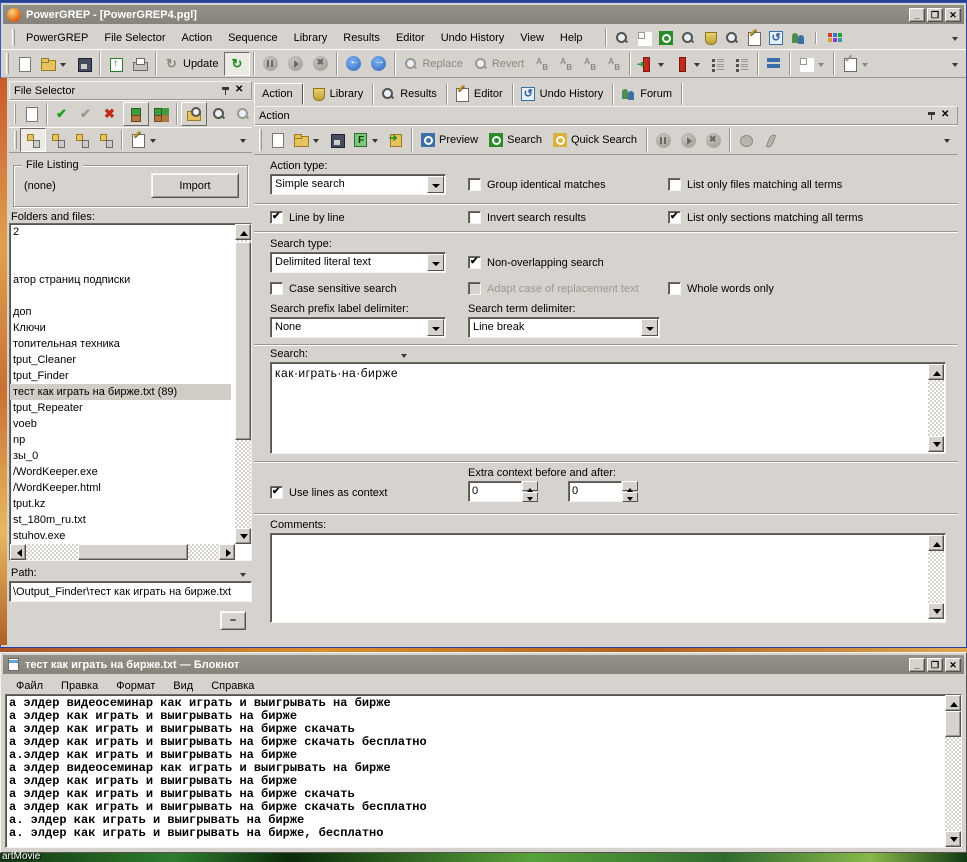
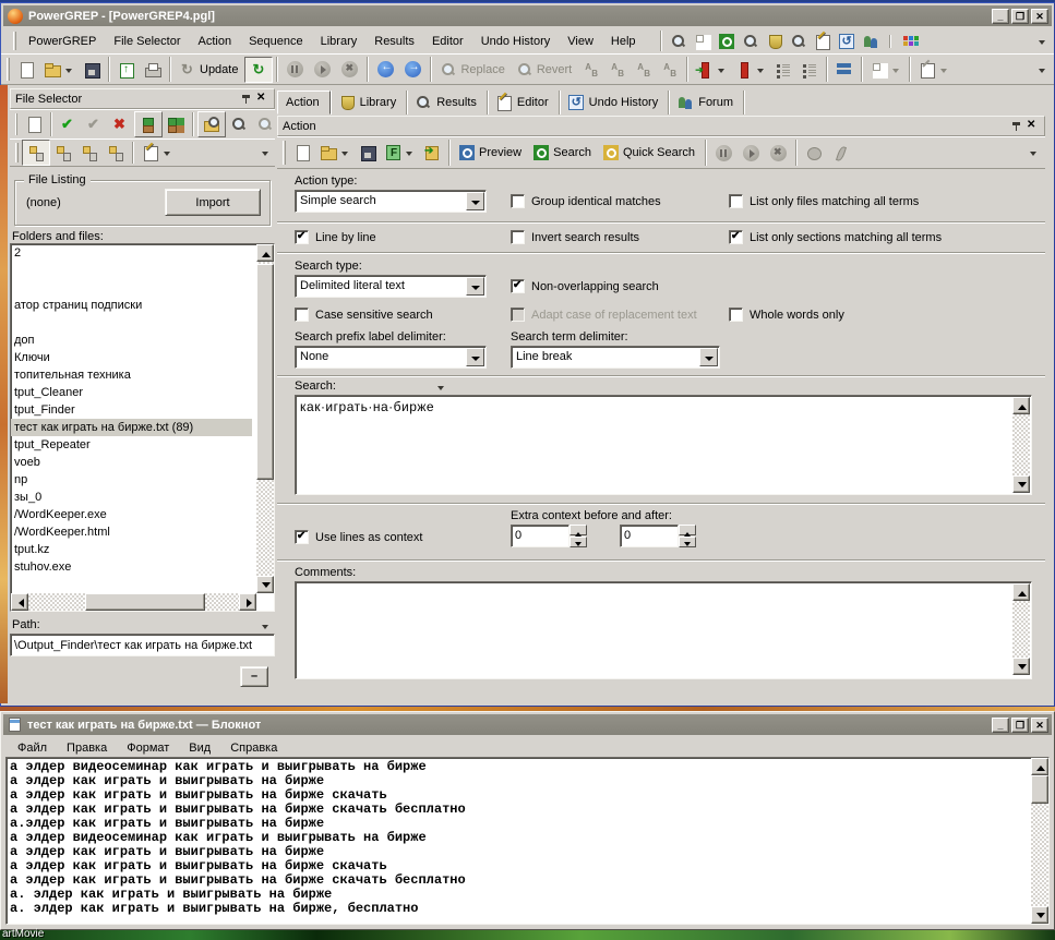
  PowerGREP - [PowerGREP4.pgl]
  _
  ❐
  ✕
  PowerGREP
  File Selector
  Action
  Sequence
  Library
  Results
  Editor
  Undo History
  View
  Help
  Update
  Replace
  Revert
  File Selector
  File Listing
  (none)
  Import
  Folders and files:
  2
  атор страниц подписки
  доп
  Ключи
  топительная техника
  tput_Cleaner
  tput_Finder
  тест как играть на бирже.txt (89)
  tput_Repeater
  voeb
  np
  зы_0
  /WordKeeper.exe
  /WordKeeper.html
  tput.kz
- st_180m_ru.txt
  stuhov.exe
  Path:
  \Output_Finder\тест как играть на бирже.txt
  –
  Action
  Library
  Results
  Editor
  Undo History
  Forum
  Action
  Preview
  Search
  Quick Search
  Action type:
  Simple search
  Group identical matches
  List only files matching all terms
  Line by line
  Invert search results
  List only sections matching all terms
  Search type:
  Delimited literal text
  Non-overlapping search
  Case sensitive search
  Adapt case of replacement text
  Whole words only
  Search prefix label delimiter:
  None
  Search term delimiter:
  Line break
  Search:
  как·играть·на·бирже
  Extra context before and after:
  Use lines as context
  0
  0
  Comments:
  тест как играть на бирже.txt — Блокнот
  _
  ❐
  ✕
  Файл
  Правка
  Формат
  Вид
  Справка
  а элдер видеосеминар как играть и выигрывать на бирже
  а элдер как играть и выигрывать на бирже
  а элдер как играть и выигрывать на бирже скачать
  а элдер как играть и выигрывать на бирже скачать бесплатно
  а.элдер как играть и выигрывать на бирже
  а элдер видеосеминар как играть и выигрывать на бирже
  а элдер как играть и выигрывать на бирже
  а элдер как играть и выигрывать на бирже скачать
  а элдер как играть и выигрывать на бирже скачать бесплатно
  а. элдер как играть и выигрывать на бирже
  а. элдер как играть и выигрывать на бирже, бесплатно
  artMovie
